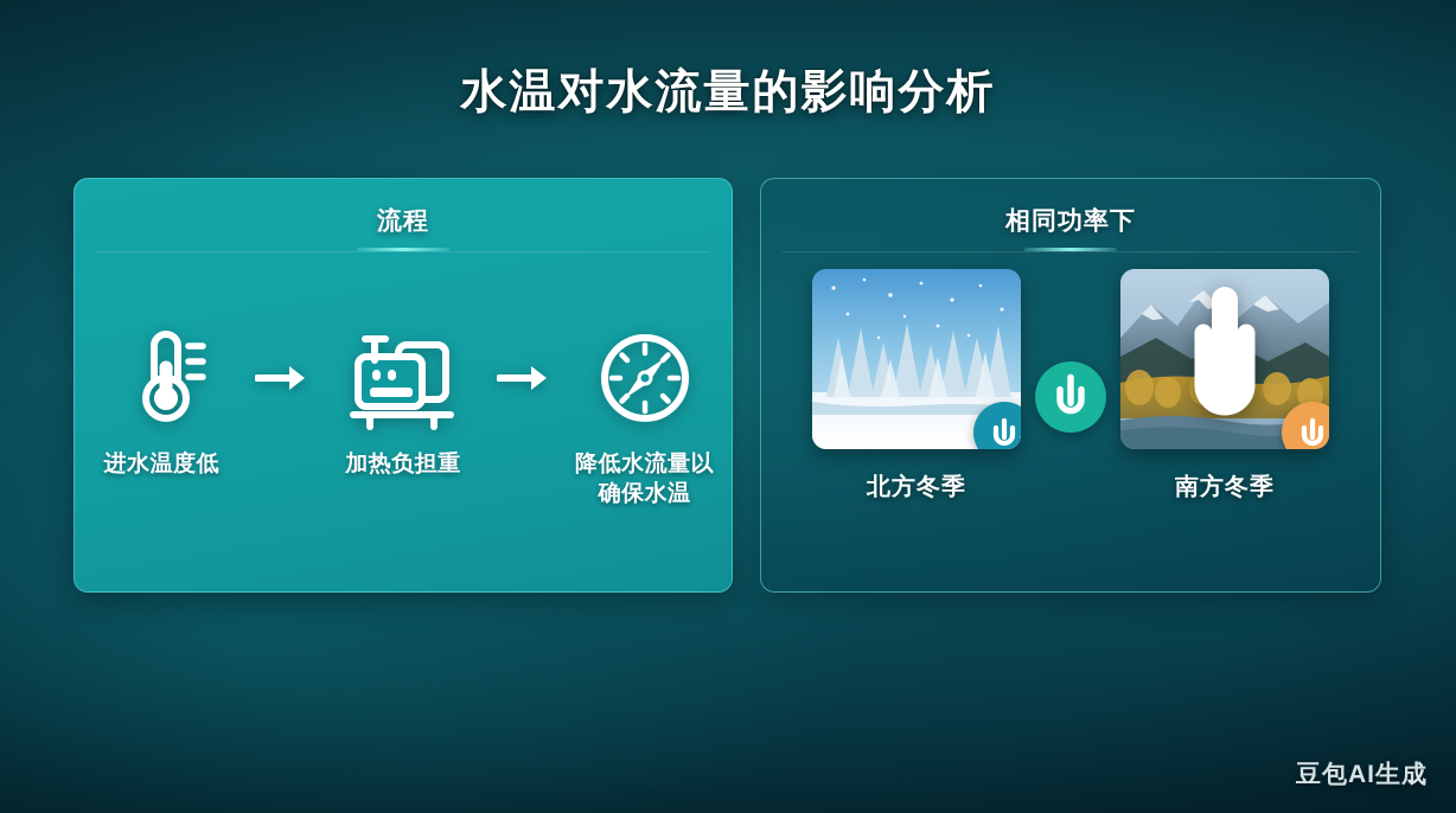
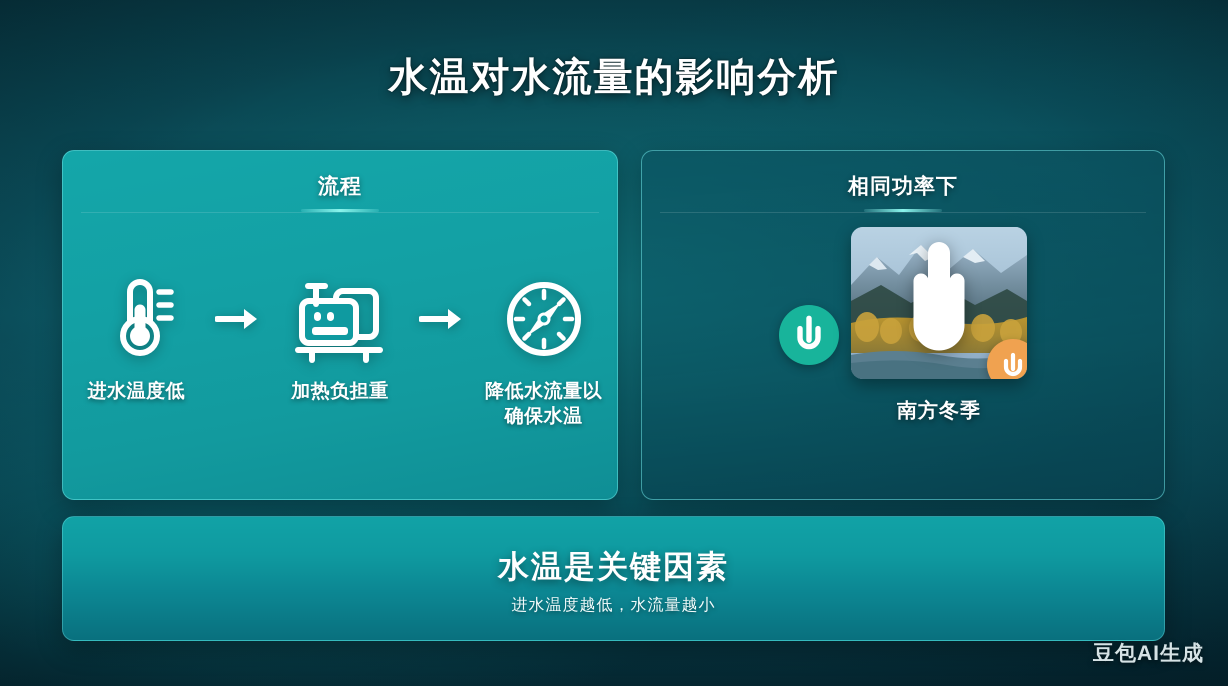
  水温对水流量的影响分析
  流程
  进水温度低
  加热负担重
  降低水流量以
  确保水温
  相同功率下
- 北方冬季
  南方冬季
+ 水温是关键因素
+ 进水温度越低，水流量越小
  豆包AI生成
